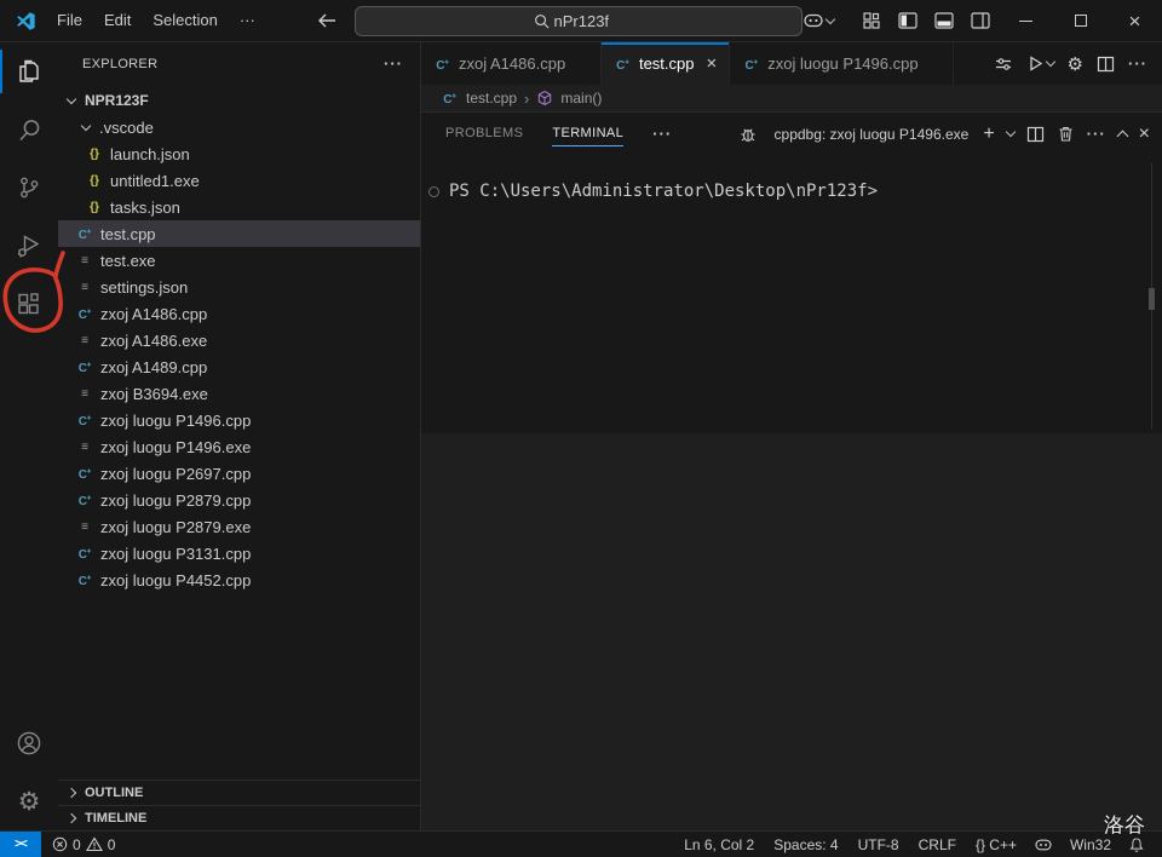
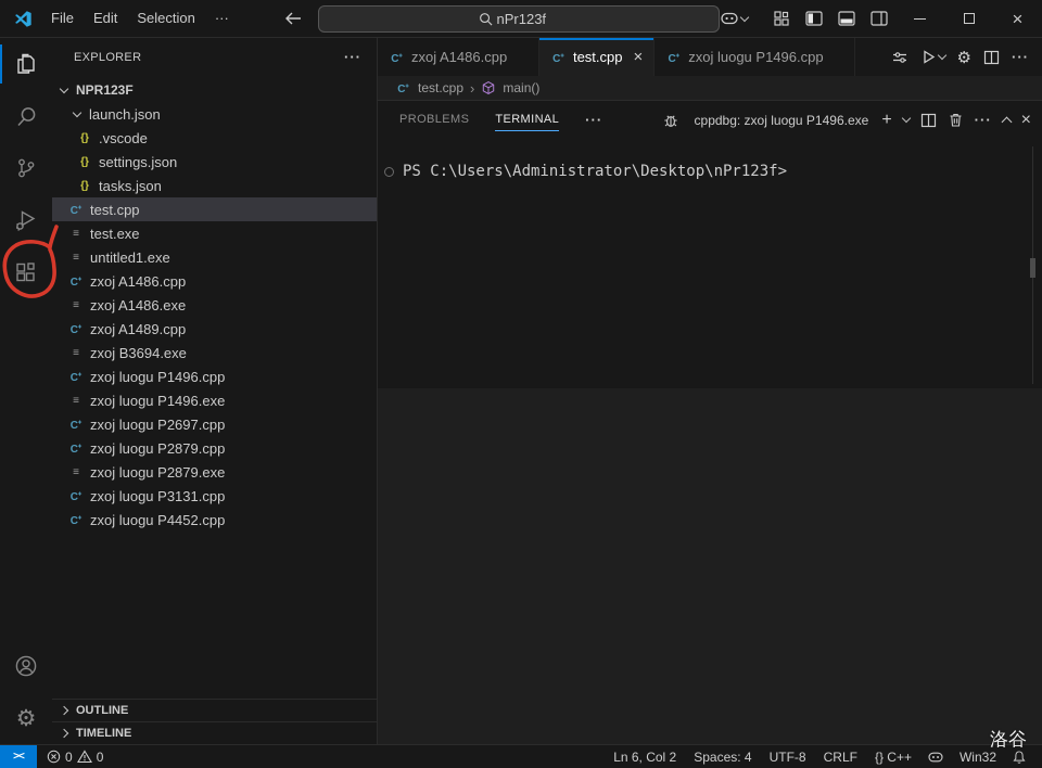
  File
  Edit
  Selection
  ···
  nPr123f
  ×
  ⚙
  EXPLORER
  ···
  NPR123F
- .vscode
+ launch.json
  {}
- launch.json
+ .vscode
  {}
- untitled1.exe
+ settings.json
  {}
  tasks.json
  C⁺
  test.cpp
  ≡
  test.exe
  ≡
- settings.json
+ untitled1.exe
  C⁺
  zxoj A1486.cpp
  ≡
  zxoj A1486.exe
  C⁺
  zxoj A1489.cpp
  ≡
  zxoj B3694.exe
  C⁺
  zxoj luogu P1496.cpp
  ≡
  zxoj luogu P1496.exe
  C⁺
  zxoj luogu P2697.cpp
  C⁺
  zxoj luogu P2879.cpp
  ≡
  zxoj luogu P2879.exe
  C⁺
  zxoj luogu P3131.cpp
  C⁺
  zxoj luogu P4452.cpp
  OUTLINE
  TIMELINE
  C⁺
  zxoj A1486.cpp
  C⁺
  test.cpp
  ×
  C⁺
  zxoj luogu P1496.cpp
  ⚙
  ···
  C⁺
  test.cpp
  ›
  main()
  PROBLEMS
  TERMINAL
  ···
  cppdbg: zxoj luogu P1496.exe
  +
  ···
  ×
  PS C:\Users\Administrator\Desktop\nPr123f>
  ><
  0
  0
  Ln 6, Col 2
  Spaces: 4
  UTF-8
  CRLF
  {} C++
  Win32
  洛谷
